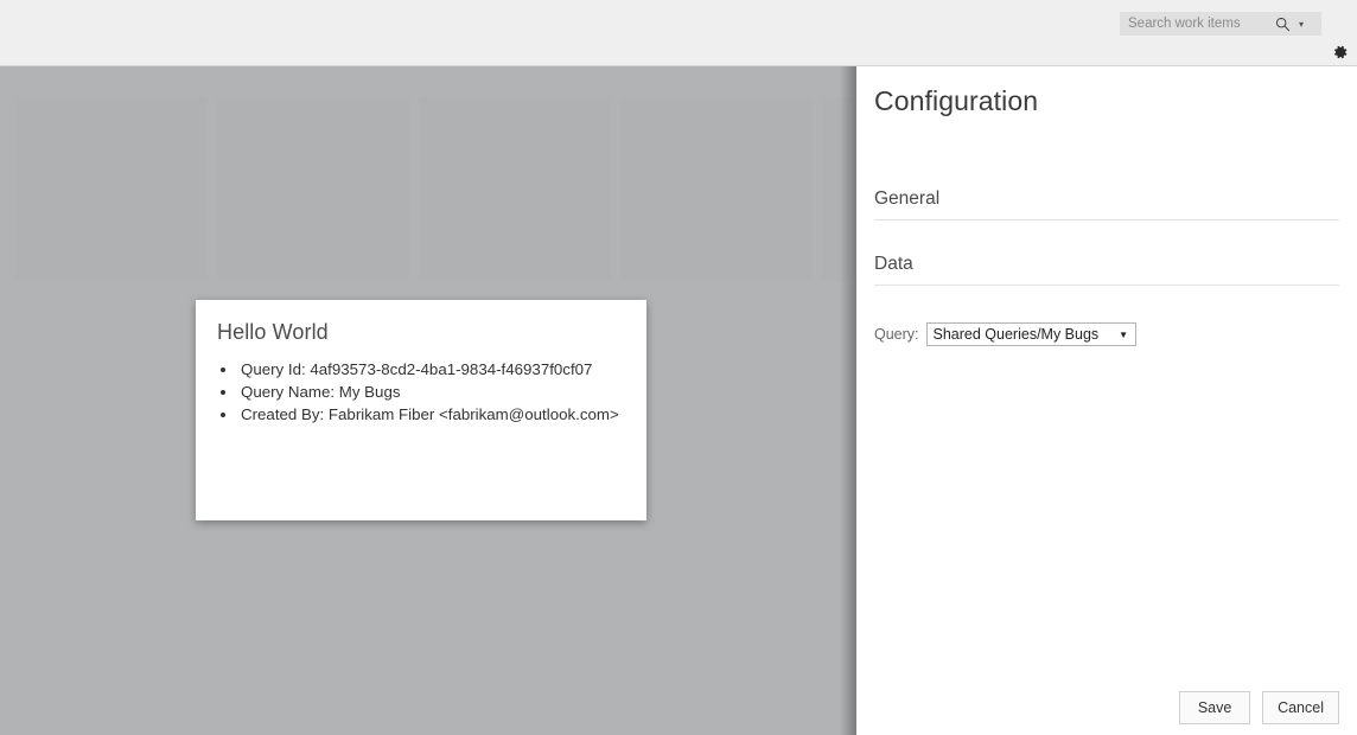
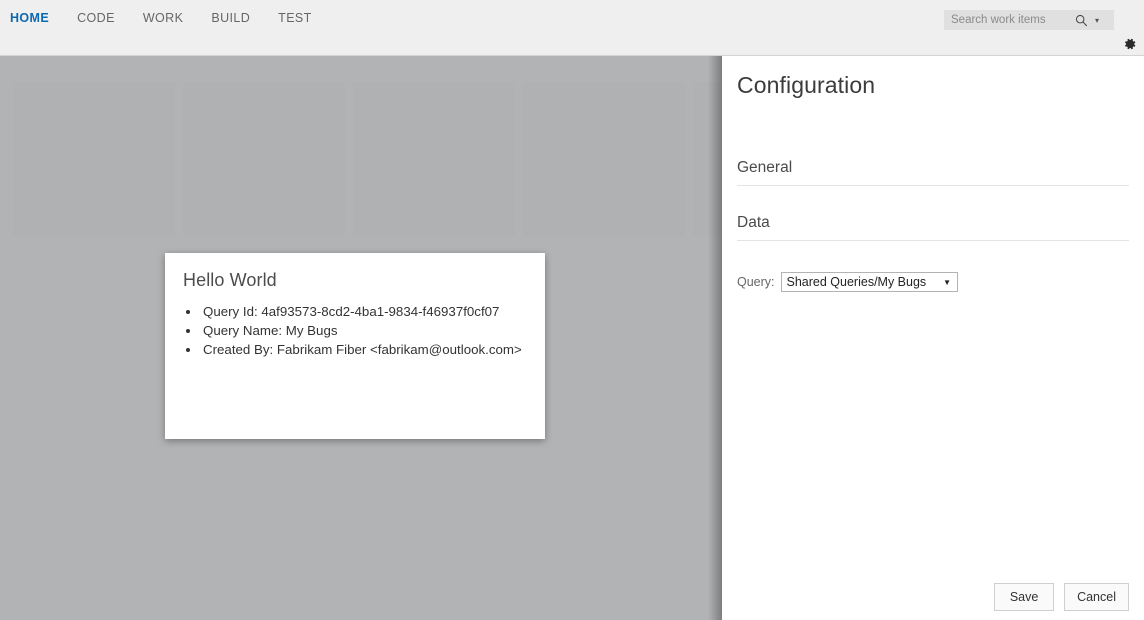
+ HOME
+ CODE
+ WORK
+ BUILD
+ TEST
  Search work items
  ▾
  Hello World
  Query Id: 4af93573-8cd2-4ba1-9834-f46937f0cf07
  Query Name: My Bugs
  Created By: Fabrikam Fiber <fabrikam@outlook.com>
  Configuration
  General
  Data
  Query:
  Shared Queries/My Bugs
  ▼
  Save
  Cancel
